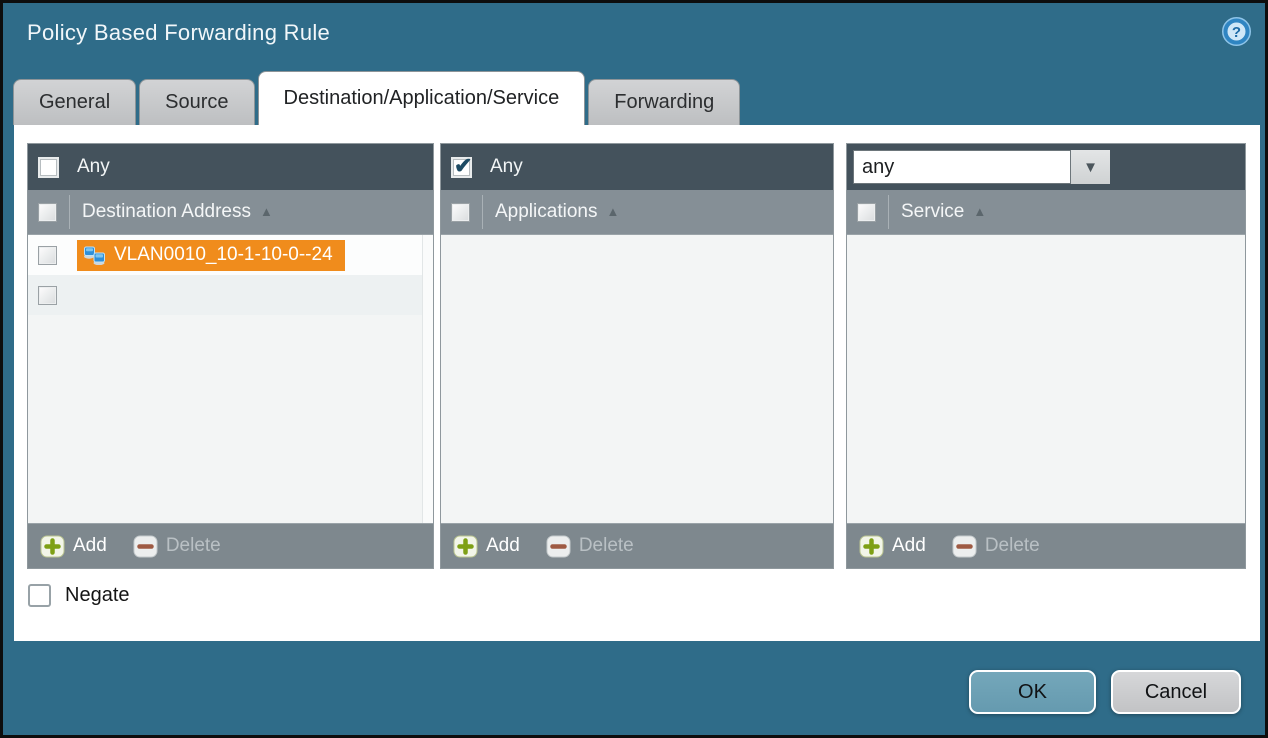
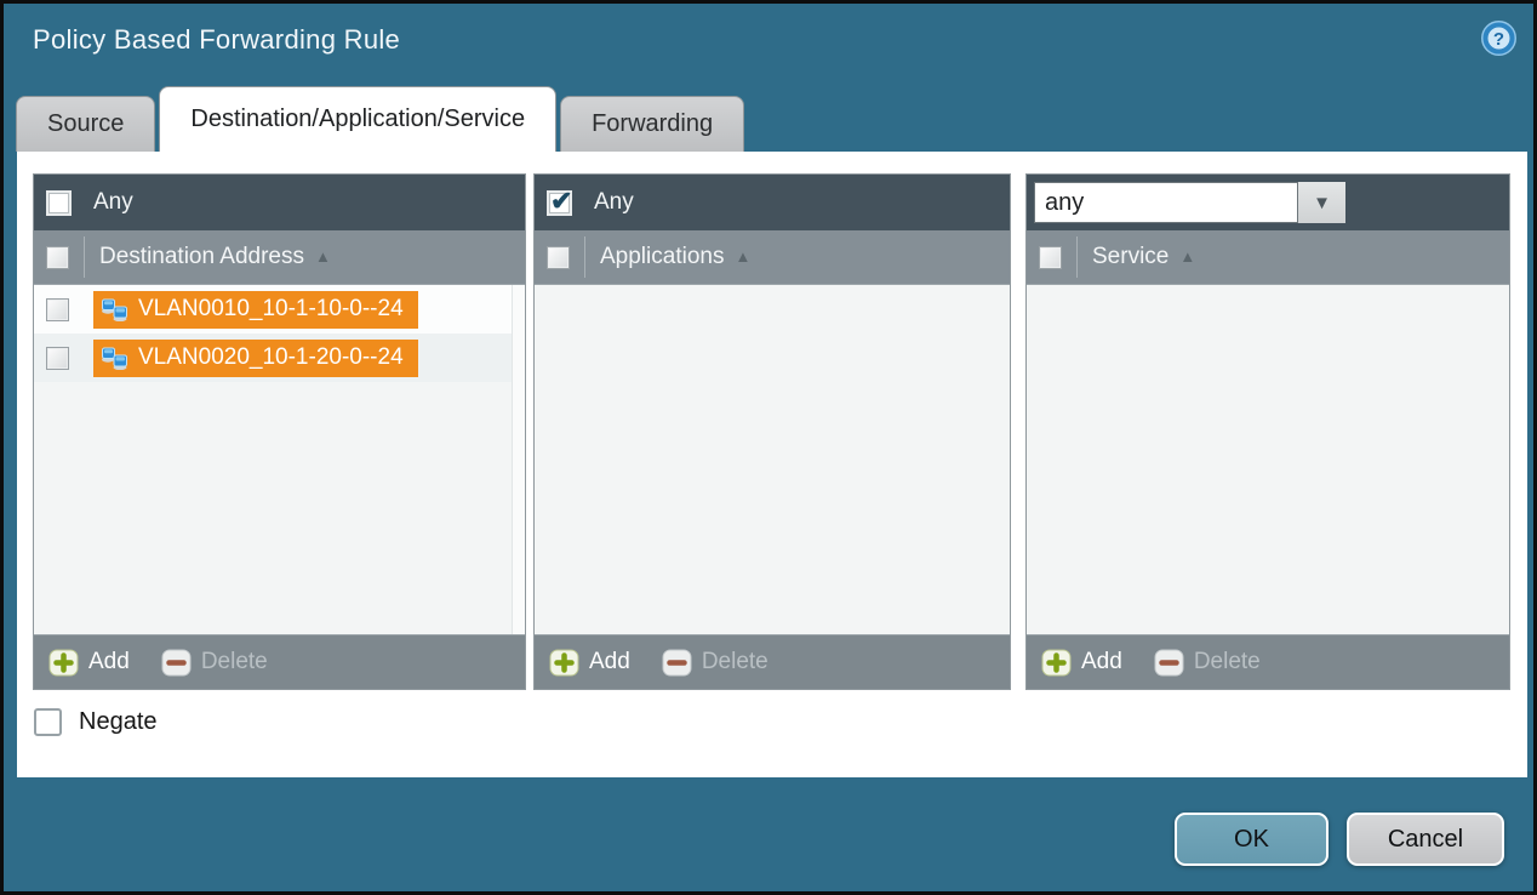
  Policy Based Forwarding Rule
  ?
- General
  Source
  Destination/Application/Service
  Forwarding
  Any
  Destination Address
  ▲
  VLAN0010_10-1-10-0--24
+ VLAN0020_10-1-20-0--24
  Add
  Delete
  Any
  Applications
  ▲
  Add
  Delete
  any
  ▼
  Service
  ▲
  Add
  Delete
  Negate
  OK
  Cancel
